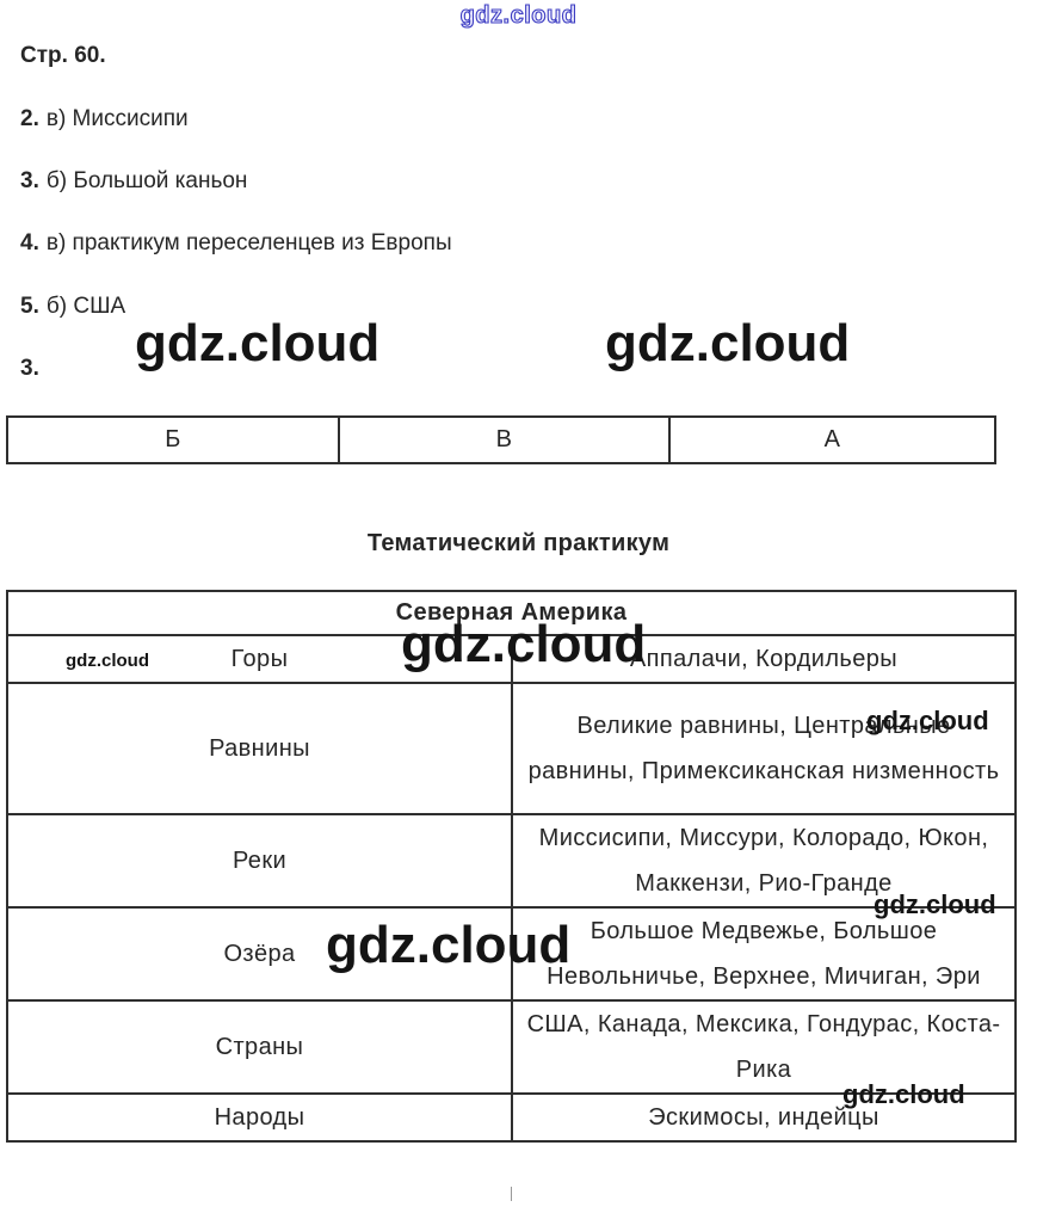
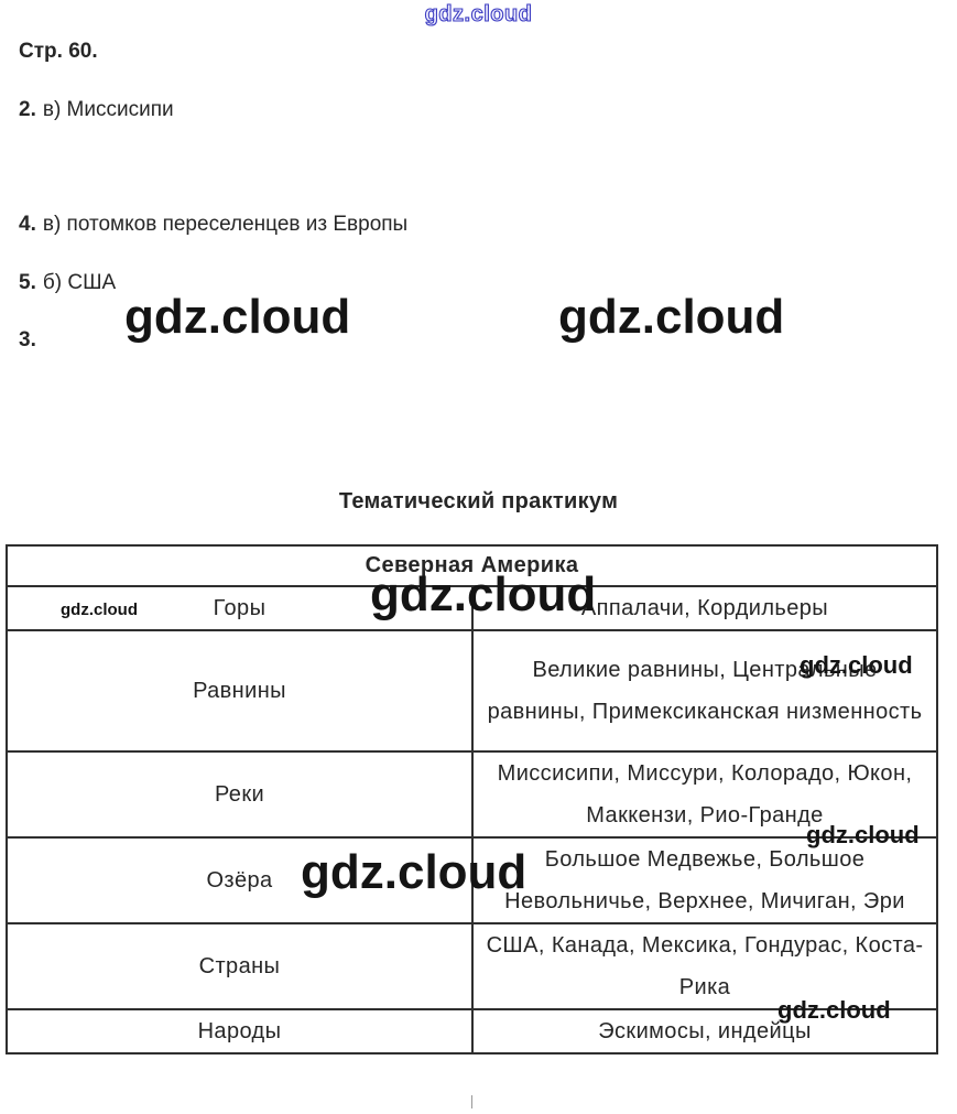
  gdz.cloud
  Стр. 60.
  2. в) Миссисипи
- 3. б) Большой каньон
- 4. в) практикум переселенцев из Европы
+ 4. в) потомков переселенцев из Европы
  5. б) США
  3.
  gdz.cloud
  gdz.cloud
- Б	В	А
  Тематический практикум
  Северная Америка
  Горы	Аппалачи, Кордильеры
  Равнины	Великие равнины, Центральные равнины, Примексиканская низменность
  Реки	Миссисипи, Миссури, Колорадо, Юкон, Маккензи, Рио-Гранде
  Озёра	Большое Медвежье, Большое Невольничье, Верхнее, Мичиган, Эри
  Страны	США, Канада, Мексика, Гондурас, Коста-Рика
  Народы	Эскимосы, индейцы
  gdz.cloud
  gdz.cloud
  gdz.cloud
  gdz.cloud
  gdz.cloud
  gdz.cloud
